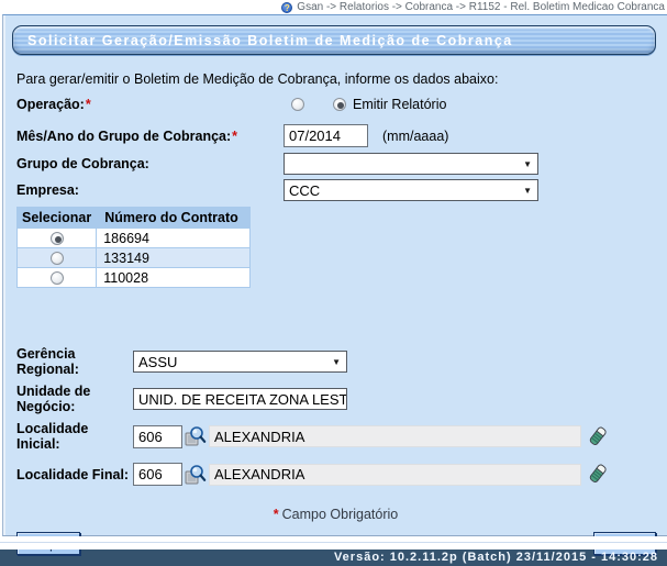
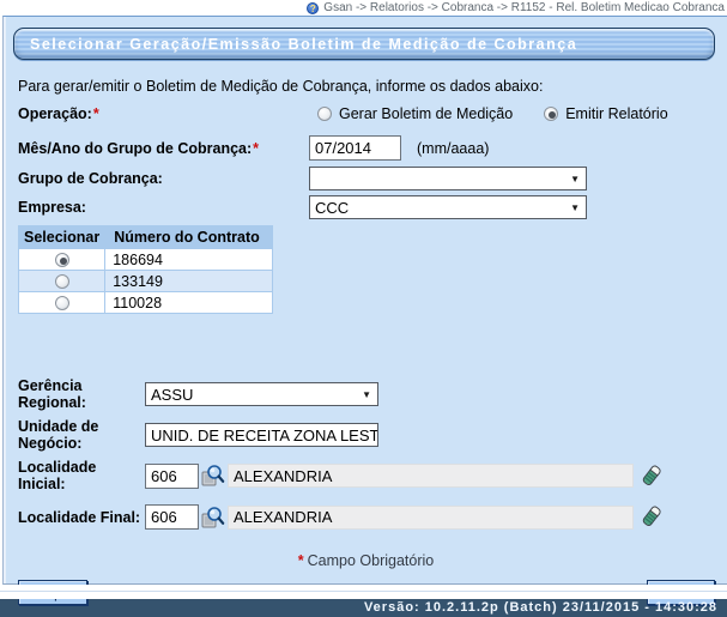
  ?
  Gsan -> Relatorios -> Cobranca -> R1152 - Rel. Boletim Medicao Cobranca
- Solicitar Geração/Emissão Boletim de Medição de Cobrança
+ Selecionar Geração/Emissão Boletim de Medição de Cobrança
  Para gerar/emitir o Boletim de Medição de Cobrança, informe os dados abaixo:
  Operação:*
+ Gerar Boletim de Medição
  Emitir Relatório
  Mês/Ano do Grupo de Cobrança:*
  07/2014
  (mm/aaaa)
  Grupo de Cobrança:
  ▼
  Empresa:
  CCC
  ▼
  Selecionar	Número do Contrato
  	186694
  	133149
  	110028
  Gerência Regional:
  ASSU
  ▼
  Unidade de Negócio:
  UNID. DE RECEITA ZONA LEST
  Localidade Inicial:
  606
  ALEXANDRIA
  Localidade Final:
  606
  ALEXANDRIA
  * Campo Obrigatório
  Versão: 10.2.11.2p (Batch) 23/11/2015 - 14:30:28
